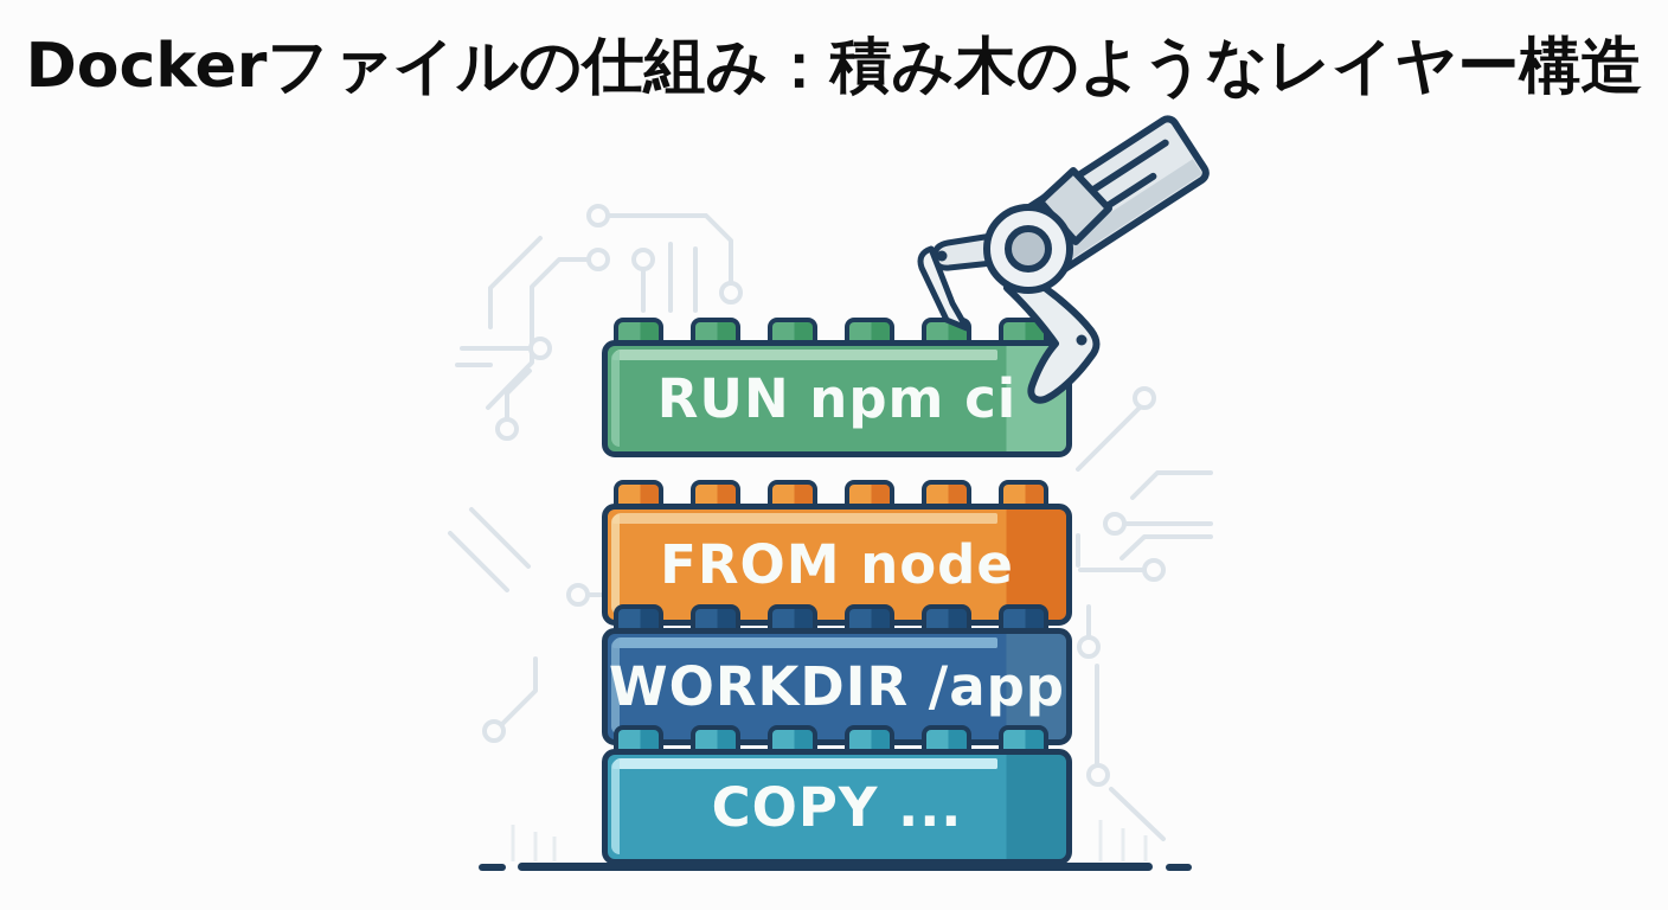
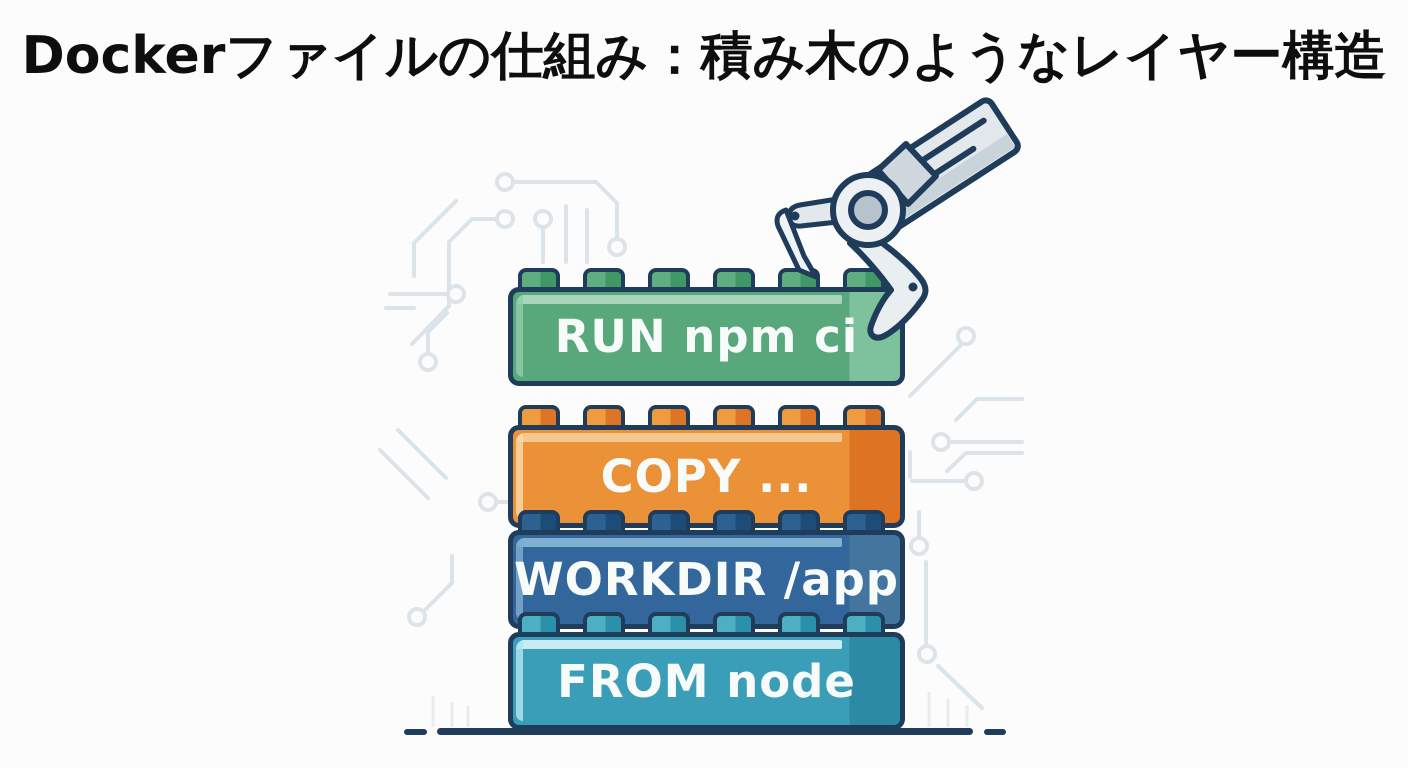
  Dockerファイルの仕組み：積み木のようなレイヤー構造
- FROM node
+ COPY ...
  WORKDIR /app
- COPY ...
+ FROM node
  RUN npm ci
